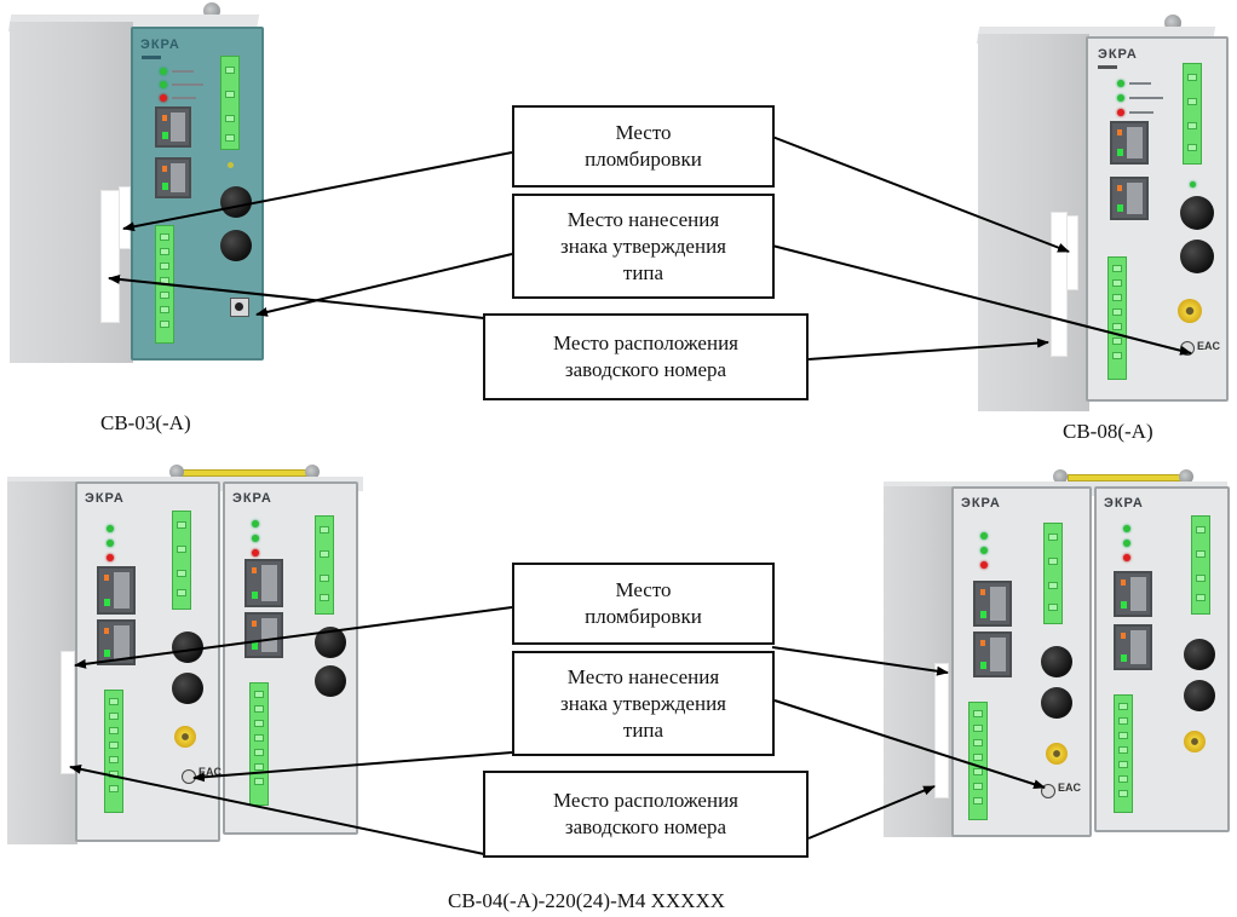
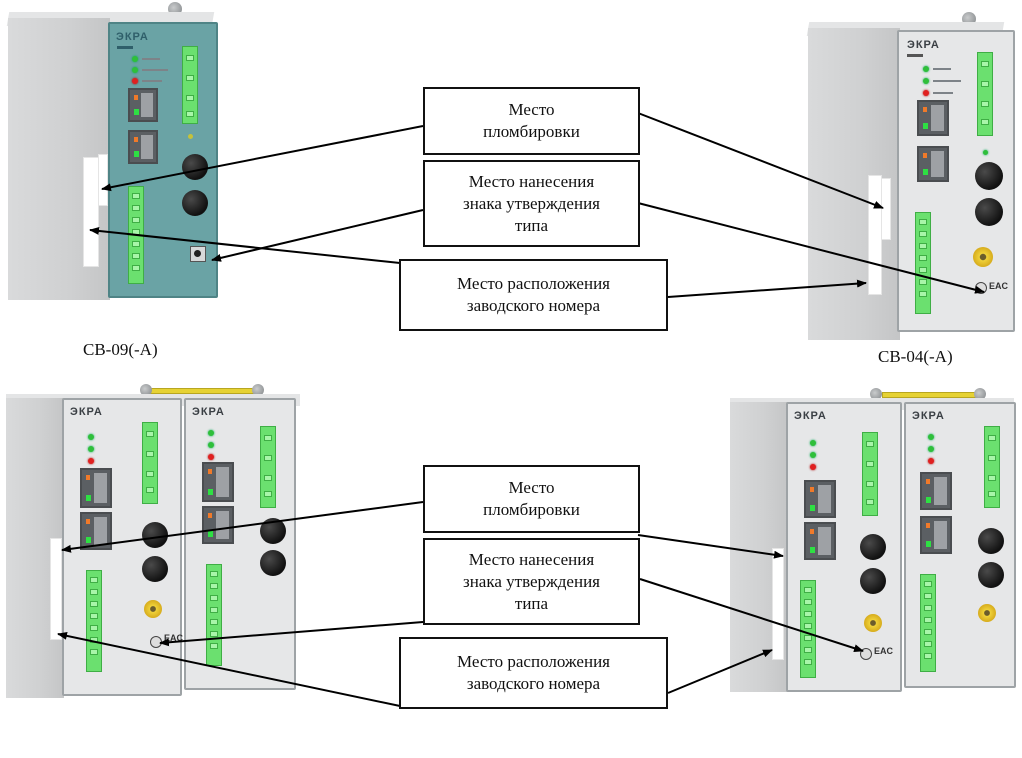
  ЭКРА
  ЭКРА
  EAC
  ЭКРА
  EAC
  ЭКРА
  ЭКРА
  EAC
  ЭКРА
  Место
  пломбировки
  Место нанесения
  знака утверждения
  типа
  Место расположения
  заводского номера
  Место
  пломбировки
  Место нанесения
  знака утверждения
  типа
  Место расположения
  заводского номера
- СВ-03(-A)
+ СВ-09(-A)
- СВ-08(-A)
+ СВ-04(-A)
- СВ-04(-A)-220(24)-M4 XXXXX
